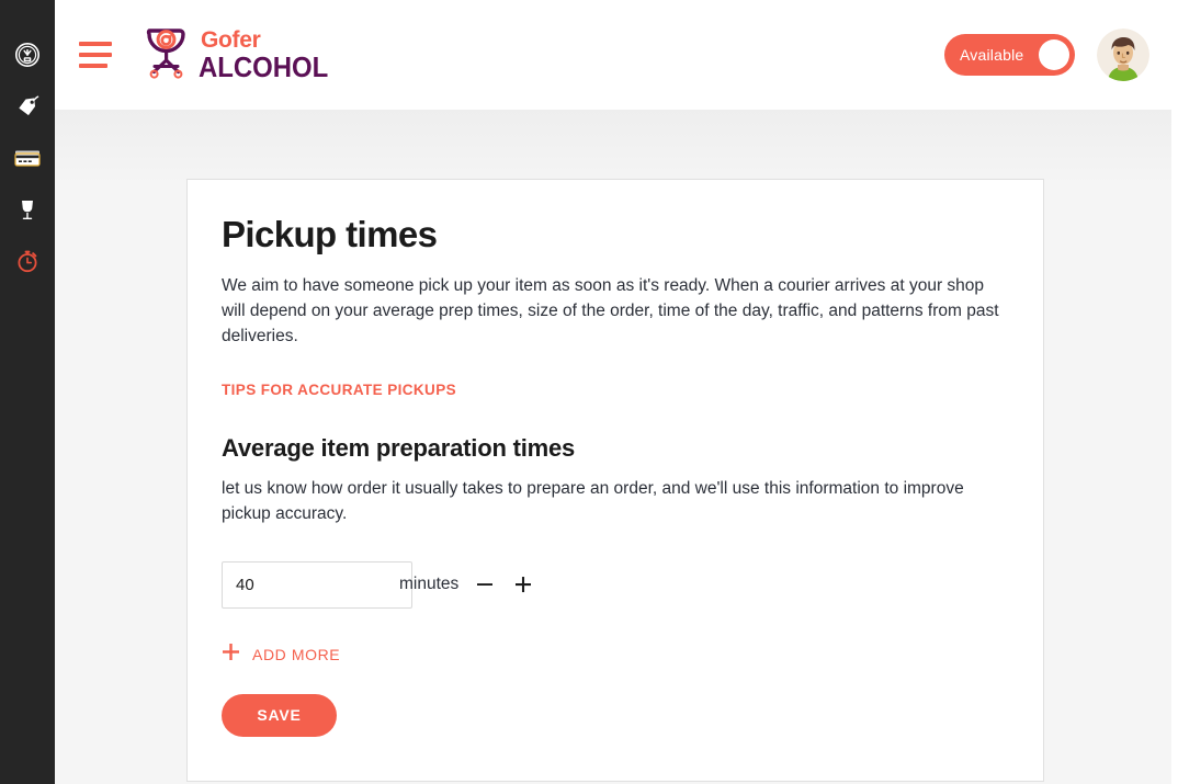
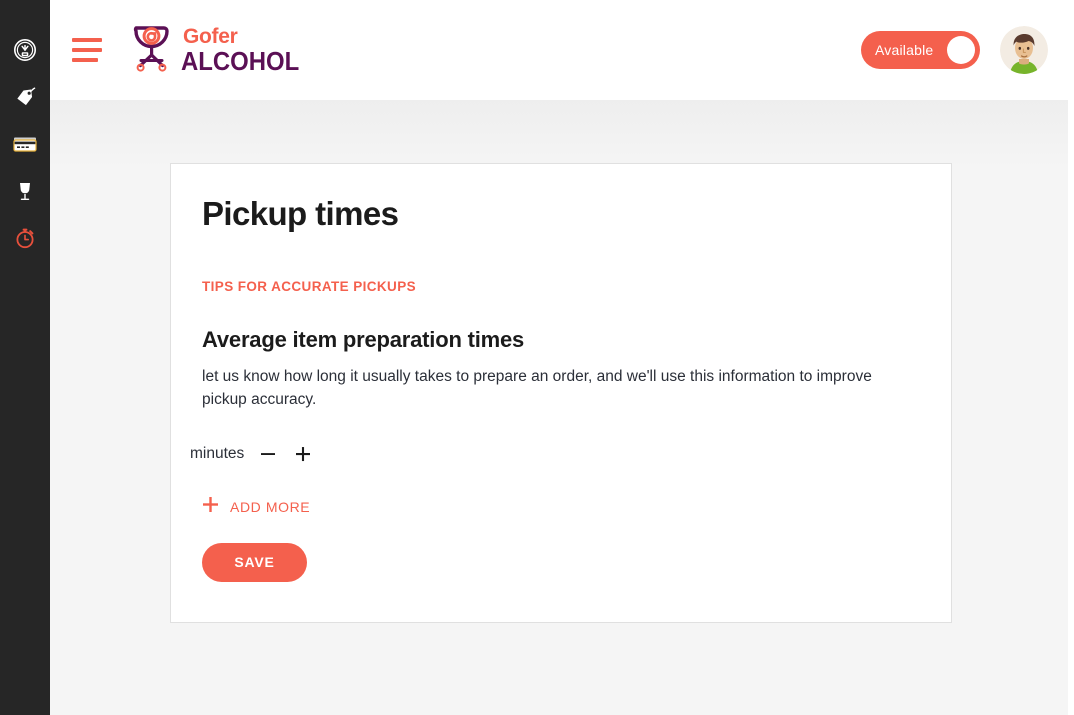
  Gofer
  ALCOHOL
  Available
  Pickup times
- We aim to have someone pick up your item as soon as it's ready. When a courier arrives at your shop will depend on your average prep times, size of the order, time of the day, traffic, and patterns from past deliveries.
  TIPS FOR ACCURATE PICKUPS
  Average item preparation times
- let us know how order it usually takes to prepare an order, and we'll use this information to improve pickup accuracy.
+ let us know how long it usually takes to prepare an order, and we'll use this information to improve pickup accuracy.
- 40
  minutes
  ADD MORE
  SAVE
